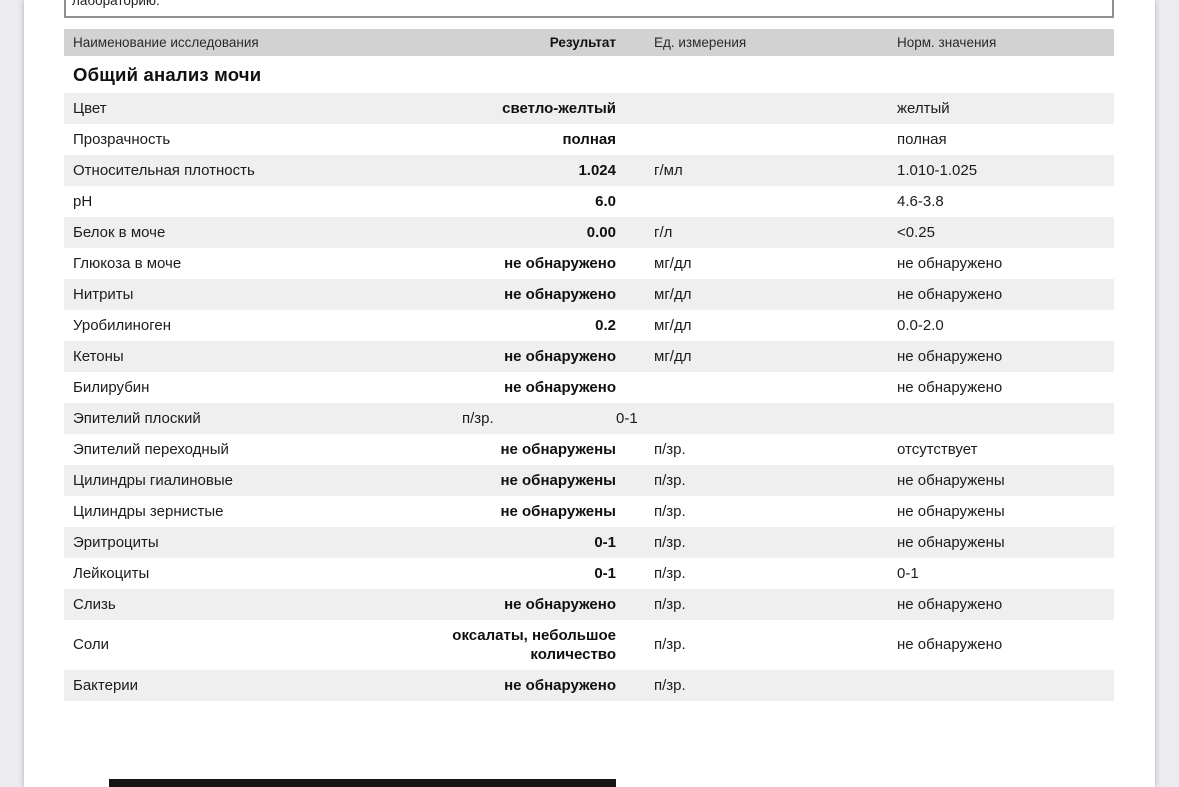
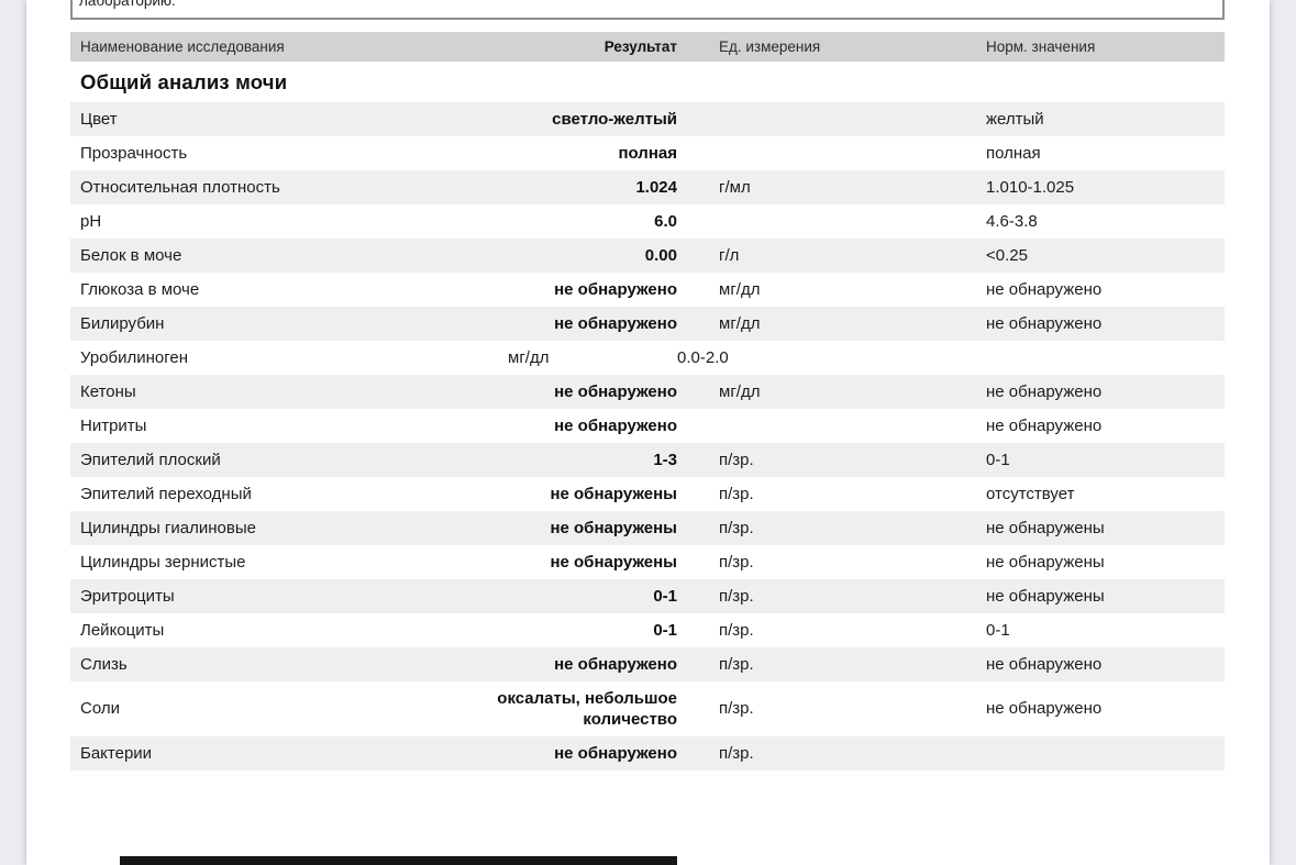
  лабораторию.
  Наименование исследования
  Результат
  Ед. измерения
  Норм. значения
  Общий анализ мочи
  Цвет
  светло-желтый
  желтый
  Прозрачность
  полная
  полная
  Относительная плотность
  1.024
  г/мл
  1.010-1.025
  pH
  6.0
  4.6-3.8
  Белок в моче
  0.00
  г/л
  <0.25
  Глюкоза в моче
  не обнаружено
  мг/дл
  не обнаружено
- Нитриты
+ Билирубин
  не обнаружено
  мг/дл
  не обнаружено
  Уробилиноген
- 0.2
  мг/дл
  0.0-2.0
  Кетоны
  не обнаружено
  мг/дл
  не обнаружено
- Билирубин
+ Нитриты
  не обнаружено
  не обнаружено
  Эпителий плоский
+ 1-3
  п/зр.
  0-1
  Эпителий переходный
  не обнаружены
  п/зр.
  отсутствует
  Цилиндры гиалиновые
  не обнаружены
  п/зр.
  не обнаружены
  Цилиндры зернистые
  не обнаружены
  п/зр.
  не обнаружены
  Эритроциты
  0-1
  п/зр.
  не обнаружены
  Лейкоциты
  0-1
  п/зр.
  0-1
  Слизь
  не обнаружено
  п/зр.
  не обнаружено
  Соли
  оксалаты, небольшое количество
  п/зр.
  не обнаружено
  Бактерии
  не обнаружено
  п/зр.
